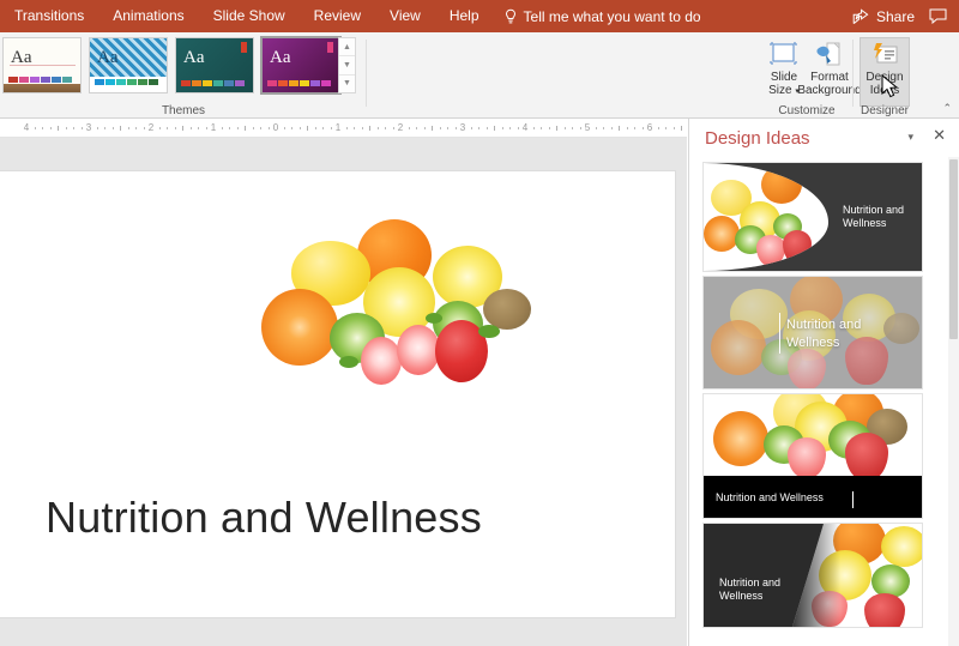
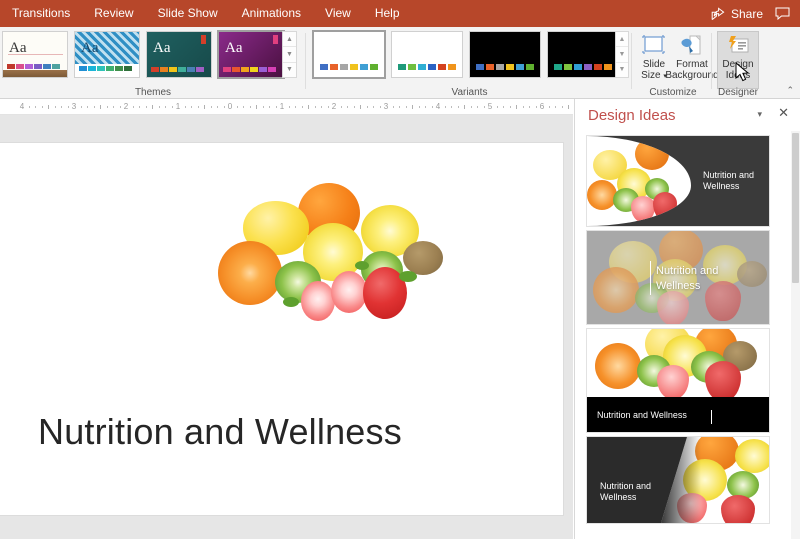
  Transitions
- Animations
+ Review
  Slide Show
- Review
+ Animations
  View
  Help
- Tell me what you want to do
  Share
  Aa
  Aa
  Aa
  Aa
  Themes
+ Variants
  Slide
  Size
  Format
  Backgroud
  Customize
  Deign
  Designer
  ⌃
  4
  3
  2
  1
  0
  1
  2
  3
  4
  5
  6
  Nutrition and Wellness
  Design Ideas
  ▾
  ✕
  Nutrition and
  Wellness
  Nutrition and
  Wellness
  Nutrition and Wellness
  Nutrition and
  Wellness
